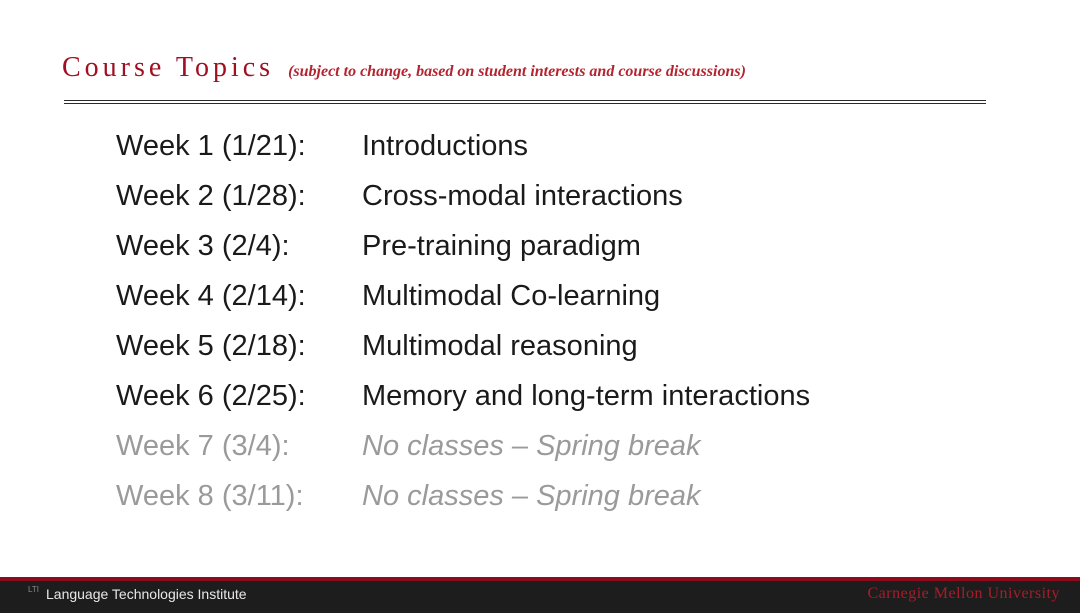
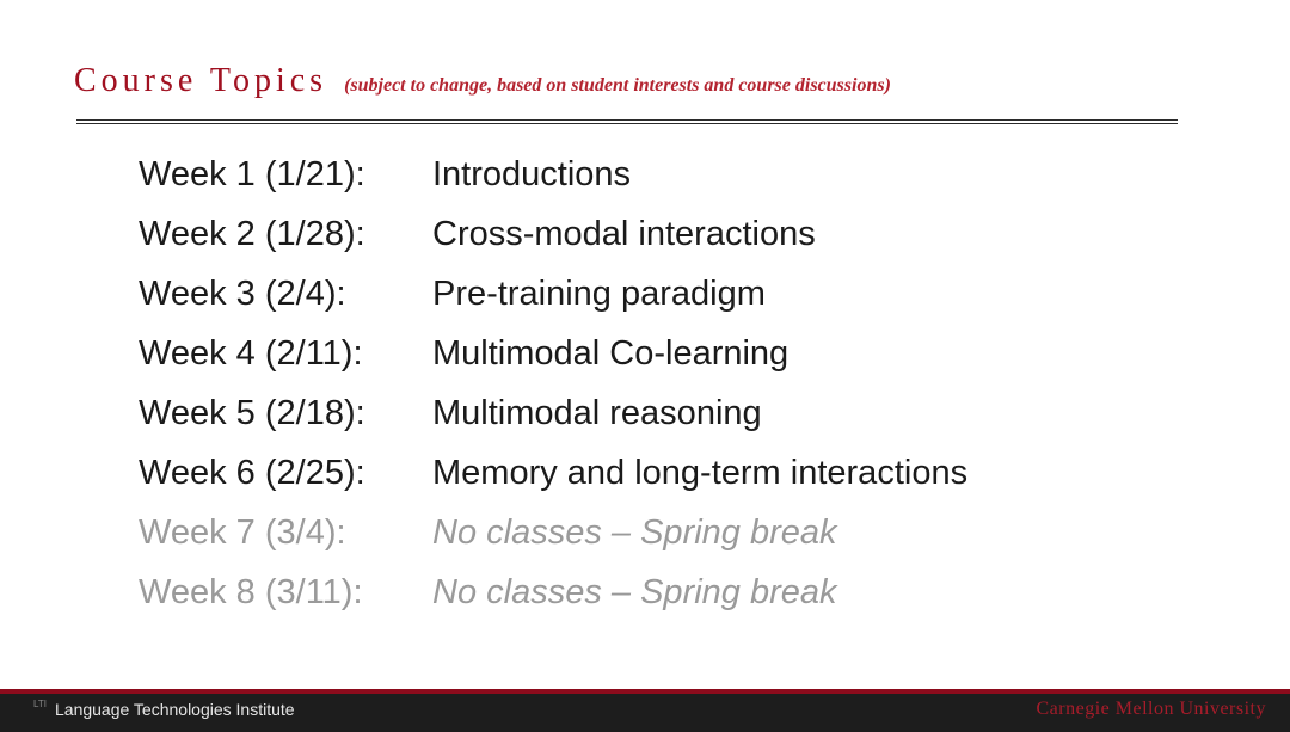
  Course Topics
  (subject to change, based on student interests and course discussions)
  Week 1 (1/21):
  Introductions
  Week 2 (1/28):
  Cross-modal interactions
  Week 3 (2/4):
  Pre-training paradigm
- Week 4 (2/14):
+ Week 4 (2/11):
  Multimodal Co-learning
  Week 5 (2/18):
  Multimodal reasoning
  Week 6 (2/25):
  Memory and long-term interactions
  Week 7 (3/4):
  No classes – Spring break
  Week 8 (3/11):
  No classes – Spring break
  LTI
  Language Technologies Institute
  Carnegie Mellon University
